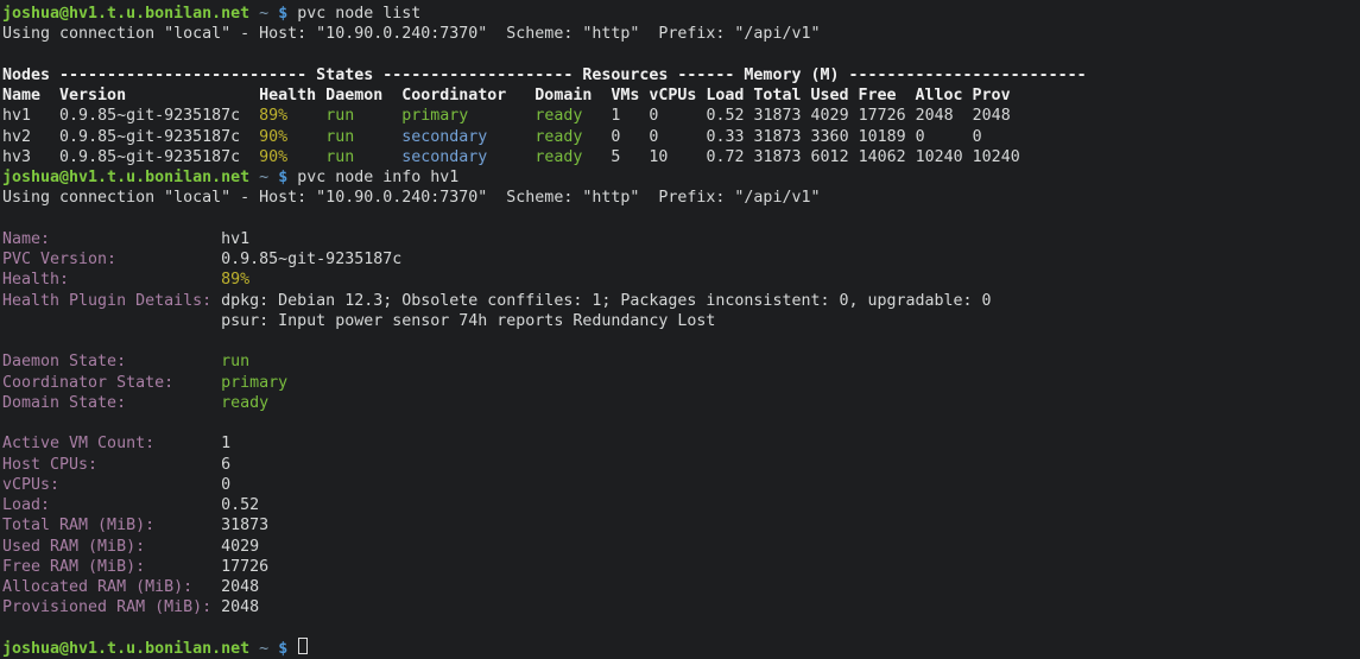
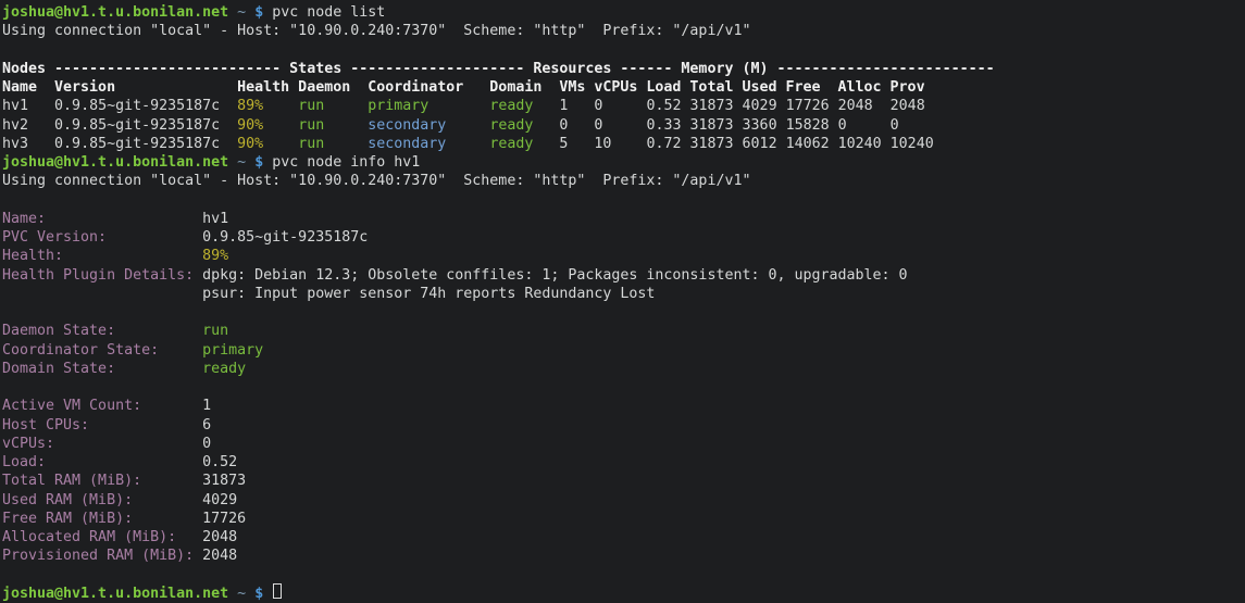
  joshua@hv1.t.u.bonilan.net ~ $ pvc node list
  Using connection "local" - Host: "10.90.0.240:7370" Scheme: "http" Prefix: "/api/v1"
  Nodes -------------------------- States -------------------- Resources ------ Memory (M) -------------------------
  Name Version Health Daemon Coordinator Domain VMs vCPUs Load Total Used Free Alloc Prov
  hv1 0.9.85~git-9235187c 89% run primary ready 1 0 0.52 31873 4029 17726 2048 2048
- hv2 0.9.85~git-9235187c 90% run secondary ready 0 0 0.33 31873 3360 10189 0 0
+ hv2 0.9.85~git-9235187c 90% run secondary ready 0 0 0.33 31873 3360 15828 0 0
  hv3 0.9.85~git-9235187c 90% run secondary ready 5 10 0.72 31873 6012 14062 10240 10240
  joshua@hv1.t.u.bonilan.net ~ $ pvc node info hv1
  Using connection "local" - Host: "10.90.0.240:7370" Scheme: "http" Prefix: "/api/v1"
  Name: hv1
  PVC Version: 0.9.85~git-9235187c
  Health: 89%
  Health Plugin Details: dpkg: Debian 12.3; Obsolete conffiles: 1; Packages inconsistent: 0, upgradable: 0
  psur: Input power sensor 74h reports Redundancy Lost
  Daemon State: run
  Coordinator State: primary
  Domain State: ready
  Active VM Count: 1
  Host CPUs: 6
  vCPUs: 0
  Load: 0.52
  Total RAM (MiB): 31873
  Used RAM (MiB): 4029
  Free RAM (MiB): 17726
  Allocated RAM (MiB): 2048
  Provisioned RAM (MiB): 2048
  joshua@hv1.t.u.bonilan.net ~ $
